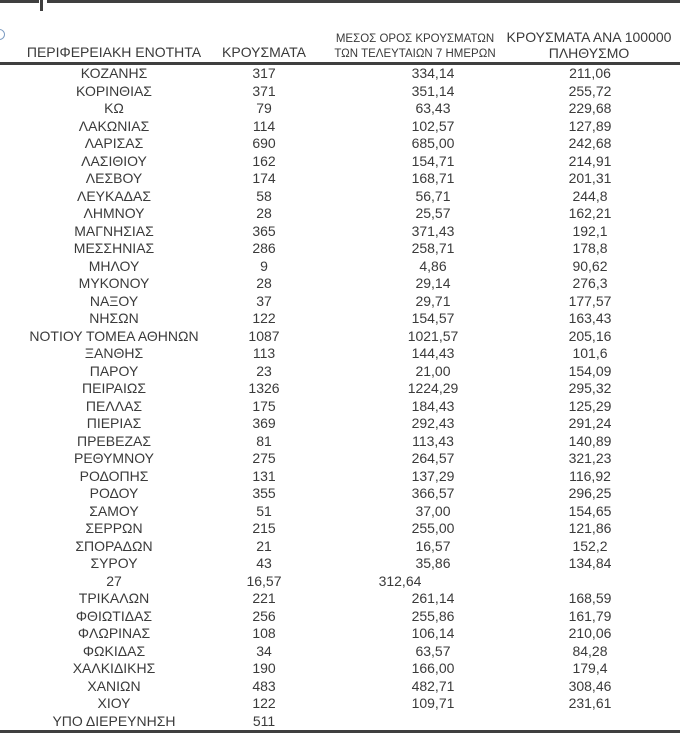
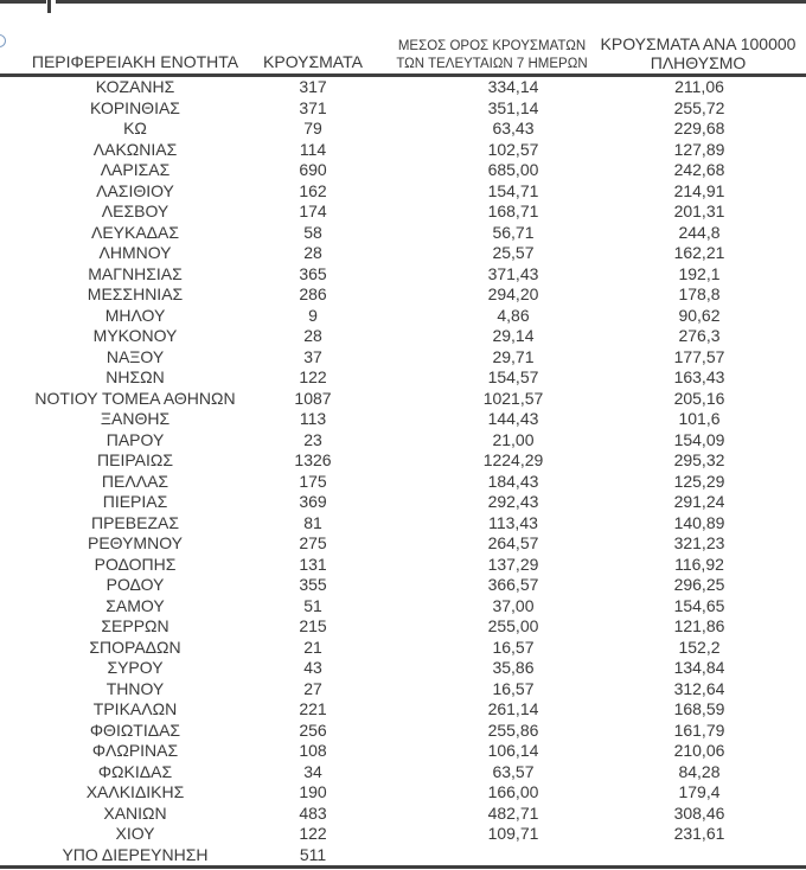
  ΠΕΡΙΦΕΡΕΙΑΚΗ ΕΝΟΤΗΤΑ
  ΚΡΟΥΣΜΑΤΑ
  ΜΕΣΟΣ ΟΡΟΣ ΚΡΟΥΣΜΑΤΩΝ
  ΤΩΝ ΤΕΛΕΥΤΑΙΩΝ 7 ΗΜΕΡΩΝ
  ΚΡΟΥΣΜΑΤΑ ΑΝΑ 100000
  ΠΛΗΘΥΣΜΟ
  ΚΟΖΑΝΗΣ
  317
  334,14
  211,06
  ΚΟΡΙΝΘΙΑΣ
  371
  351,14
  255,72
  ΚΩ
  79
  63,43
  229,68
  ΛΑΚΩΝΙΑΣ
  114
  102,57
  127,89
  ΛΑΡΙΣΑΣ
  690
  685,00
  242,68
  ΛΑΣΙΘΙΟΥ
  162
  154,71
  214,91
  ΛΕΣΒΟΥ
  174
  168,71
  201,31
  ΛΕΥΚΑΔΑΣ
  58
  56,71
  244,8
  ΛΗΜΝΟΥ
  28
  25,57
  162,21
  ΜΑΓΝΗΣΙΑΣ
  365
  371,43
  192,1
  ΜΕΣΣΗΝΙΑΣ
  286
- 258,71
+ 294,20
  178,8
  ΜΗΛΟΥ
  9
  4,86
  90,62
  ΜΥΚΟΝΟΥ
  28
  29,14
  276,3
  ΝΑΞΟΥ
  37
  29,71
  177,57
  ΝΗΣΩΝ
  122
  154,57
  163,43
  ΝΟΤΙΟΥ ΤΟΜΕΑ ΑΘΗΝΩΝ
  1087
  1021,57
  205,16
  ΞΑΝΘΗΣ
  113
  144,43
  101,6
  ΠΑΡΟΥ
  23
  21,00
  154,09
  ΠΕΙΡΑΙΩΣ
  1326
  1224,29
  295,32
  ΠΕΛΛΑΣ
  175
  184,43
  125,29
  ΠΙΕΡΙΑΣ
  369
  292,43
  291,24
  ΠΡΕΒΕΖΑΣ
  81
  113,43
  140,89
  ΡΕΘΥΜΝΟΥ
  275
  264,57
  321,23
  ΡΟΔΟΠΗΣ
  131
  137,29
  116,92
  ΡΟΔΟΥ
  355
  366,57
  296,25
  ΣΑΜΟΥ
  51
  37,00
  154,65
  ΣΕΡΡΩΝ
  215
  255,00
  121,86
  ΣΠΟΡΑΔΩΝ
  21
  16,57
  152,2
  ΣΥΡΟΥ
  43
  35,86
  134,84
+ ΤΗΝΟΥ
  27
  16,57
  312,64
  ΤΡΙΚΑΛΩΝ
  221
  261,14
  168,59
  ΦΘΙΩΤΙΔΑΣ
  256
  255,86
  161,79
  ΦΛΩΡΙΝΑΣ
  108
  106,14
  210,06
  ΦΩΚΙΔΑΣ
  34
  63,57
  84,28
  ΧΑΛΚΙΔΙΚΗΣ
  190
  166,00
  179,4
  ΧΑΝΙΩΝ
  483
  482,71
  308,46
  ΧΙΟΥ
  122
  109,71
  231,61
  ΥΠΟ ΔΙΕΡΕΥΝΗΣΗ
  511
